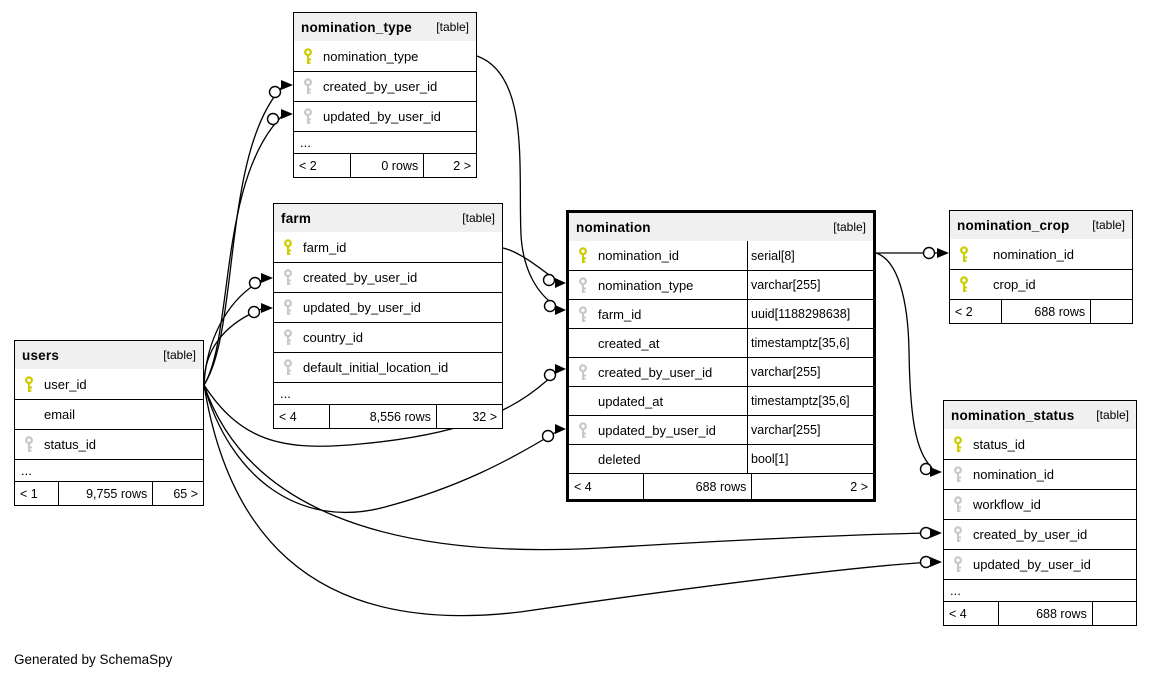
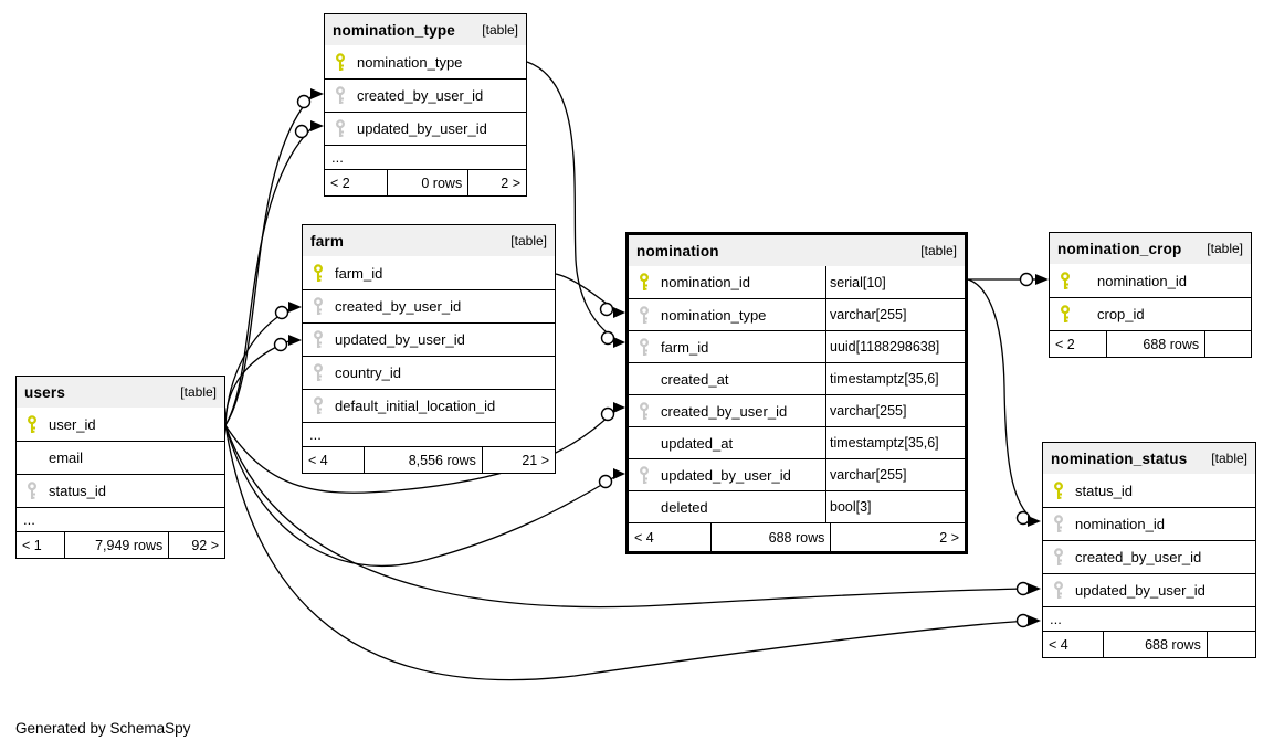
  nomination_type
  [table]
  nomination_type
  created_by_user_id
  updated_by_user_id
  ...
  < 2
  0 rows
  2 >
  farm
  [table]
  farm_id
  created_by_user_id
  updated_by_user_id
  country_id
  default_initial_location_id
  ...
  < 4
  8,556 rows
- 32 >
+ 21 >
  users
  [table]
  user_id
  email
  status_id
  ...
  < 1
- 9,755 rows
+ 7,949 rows
- 65 >
+ 92 >
  nomination
  [table]
  nomination_id
- serial[8]
+ serial[10]
  nomination_type
  varchar[255]
  farm_id
  uuid[1188298638]
  created_at
  timestamptz[35,6]
  created_by_user_id
  varchar[255]
  updated_at
  timestamptz[35,6]
  updated_by_user_id
  varchar[255]
  deleted
- bool[1]
+ bool[3]
  < 4
  688 rows
  2 >
  nomination_crop
  [table]
  nomination_id
  crop_id
  < 2
  688 rows
  nomination_status
  [table]
  status_id
  nomination_id
- workflow_id
  created_by_user_id
  updated_by_user_id
  ...
  < 4
  688 rows
  Generated by SchemaSpy
